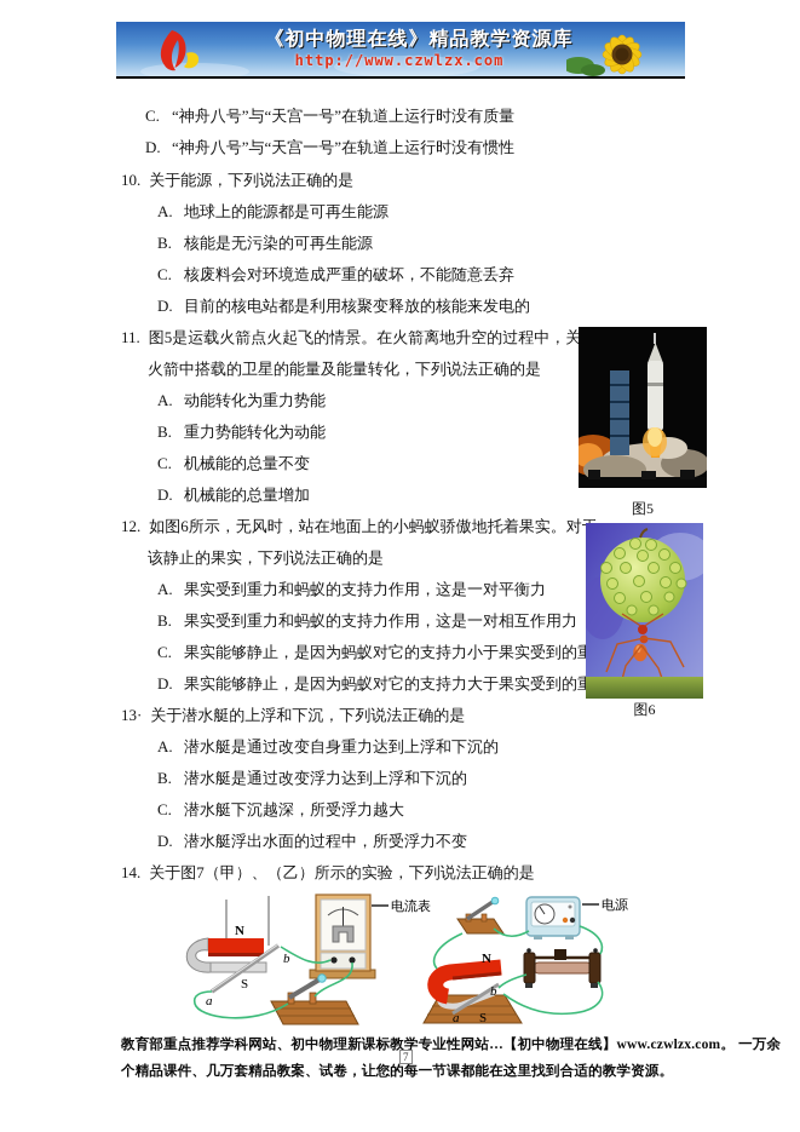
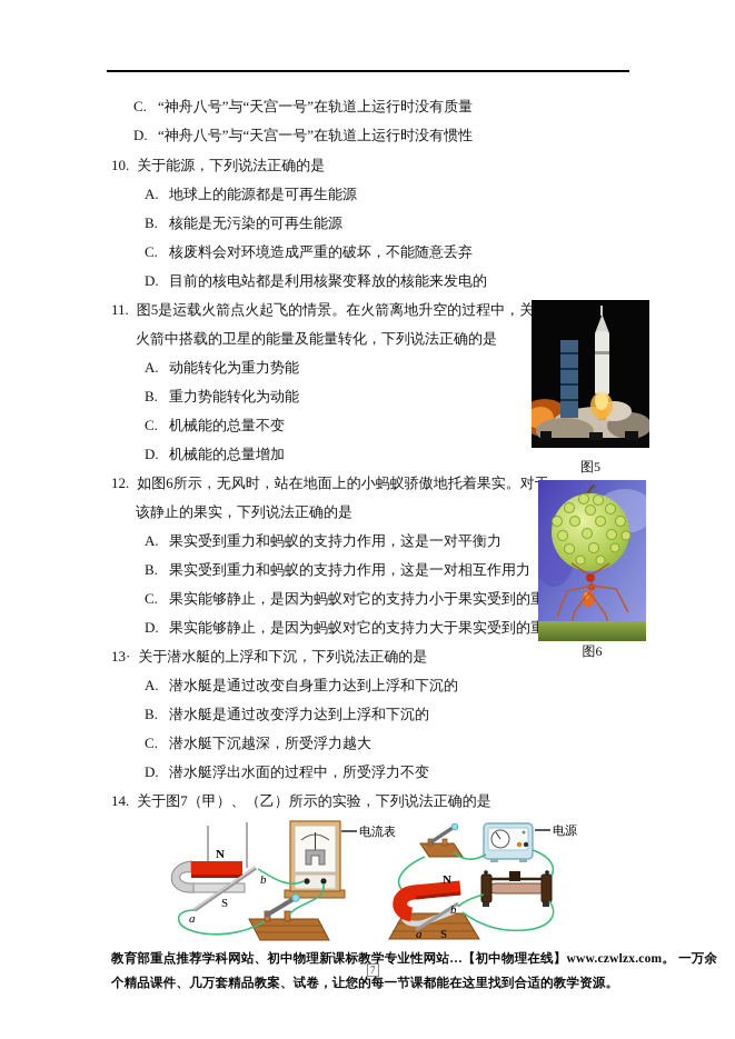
- 《初中物理在线》精品教学资源库
- http://www.czwlzx.com
  C. “神舟八号”与“天宫一号”在轨道上运行时没有质量
  D. “神舟八号”与“天宫一号”在轨道上运行时没有惯性
  10. 关于能源，下列说法正确的是
  A. 地球上的能源都是可再生能源
  B. 核能是无污染的可再生能源
  C. 核废料会对环境造成严重的破坏，不能随意丢弃
  D. 目前的核电站都是利用核聚变释放的核能来发电的
  11. 图5是运载火箭点火起飞的情景。在火箭离地升空的过程中，关
  火箭中搭载的卫星的能量及能量转化，下列说法正确的是
  A. 动能转化为重力势能
  B. 重力势能转化为动能
  C. 机械能的总量不变
  D. 机械能的总量增加
  12. 如图6所示，无风时，站在地面上的小蚂蚁骄傲地托着果实。对
  该静止的果实，下列说法正确的是
  A. 果实受到重力和蚂蚁的支持力作用，这是一对平衡力
  B. 果实受到重力和蚂蚁的支持力作用，这是一对相互作用力
  C. 果实能够静止，是因为蚂蚁对它的支持力小于果实受到的重
  D. 果实能够静止，是因为蚂蚁对它的支持力大于果实受到的重
  13· 关于潜水艇的上浮和下沉，下列说法正确的是
  A. 潜水艇是通过改变自身重力达到上浮和下沉的
  B. 潜水艇是通过改变浮力达到上浮和下沉的
  C. 潜水艇下沉越深，所受浮力越大
  D. 潜水艇浮出水面的过程中，所受浮力不变
  14. 关于图7（甲）、（乙）所示的实验，下列说法正确的是
  图5
  图6
  N
  S
  a
  b
  电流表
  电源
  N
  b
  a
  S
  教育部重点推荐学科网站、初中物理新课标教学专业性网站…【初中物理在线】www.czwlzx.com。 一万余
  个精品课件、几万套精品教案、试卷，让您的每一节课都能在这里找到合适的教学资源。
  7
